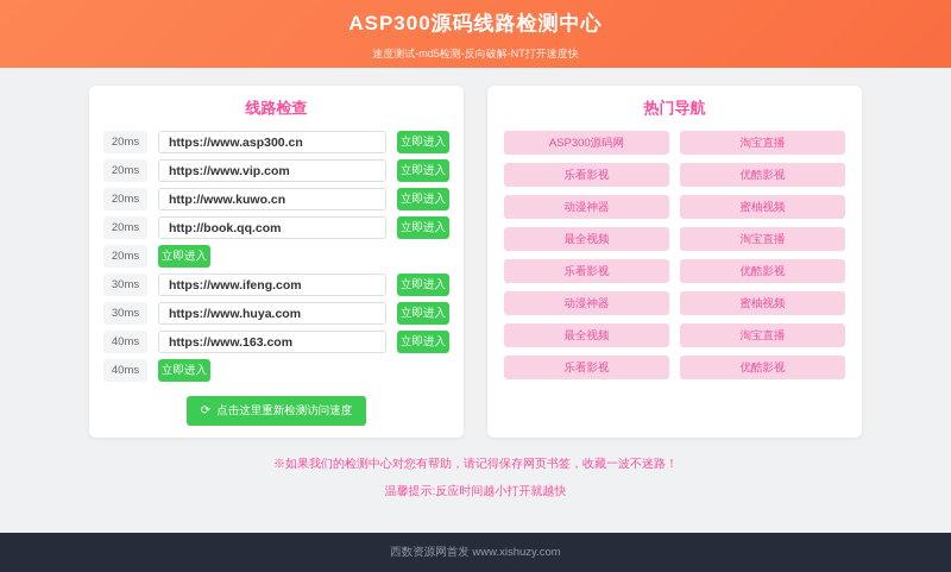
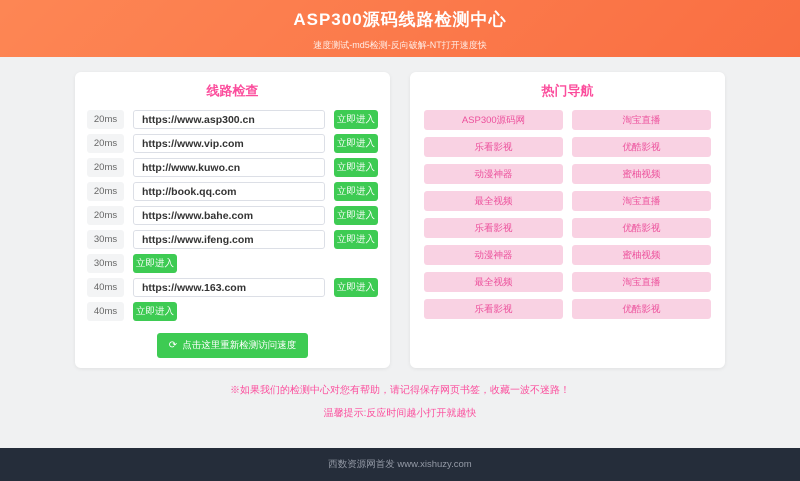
  ASP300源码线路检测中心
  速度测试-md5检测-反向破解-NT打开速度快
  线路检查
  20ms
  https://www.asp300.cn
  立即进入
  20ms
  https://www.vip.com
  立即进入
  20ms
  http://www.kuwo.cn
  立即进入
  20ms
  http://book.qq.com
  立即进入
  20ms
+ https://www.bahe.com
  立即进入
  30ms
  https://www.ifeng.com
  立即进入
  30ms
- https://www.huya.com
  立即进入
  40ms
  https://www.163.com
  立即进入
  40ms
  立即进入
  ⟳
  点击这里重新检测访问速度
  热门导航
  ASP300源码网
  淘宝直播
  乐看影视
  优酷影视
  动漫神器
  蜜柚视频
  最全视频
  淘宝直播
  乐看影视
  优酷影视
  动漫神器
  蜜柚视频
  最全视频
  淘宝直播
  乐看影视
  优酷影视
  ※如果我们的检测中心对您有帮助，请记得保存网页书签，收藏一波不迷路！
  温馨提示:反应时间越小打开就越快
  西数资源网首发 www.xishuzy.com
